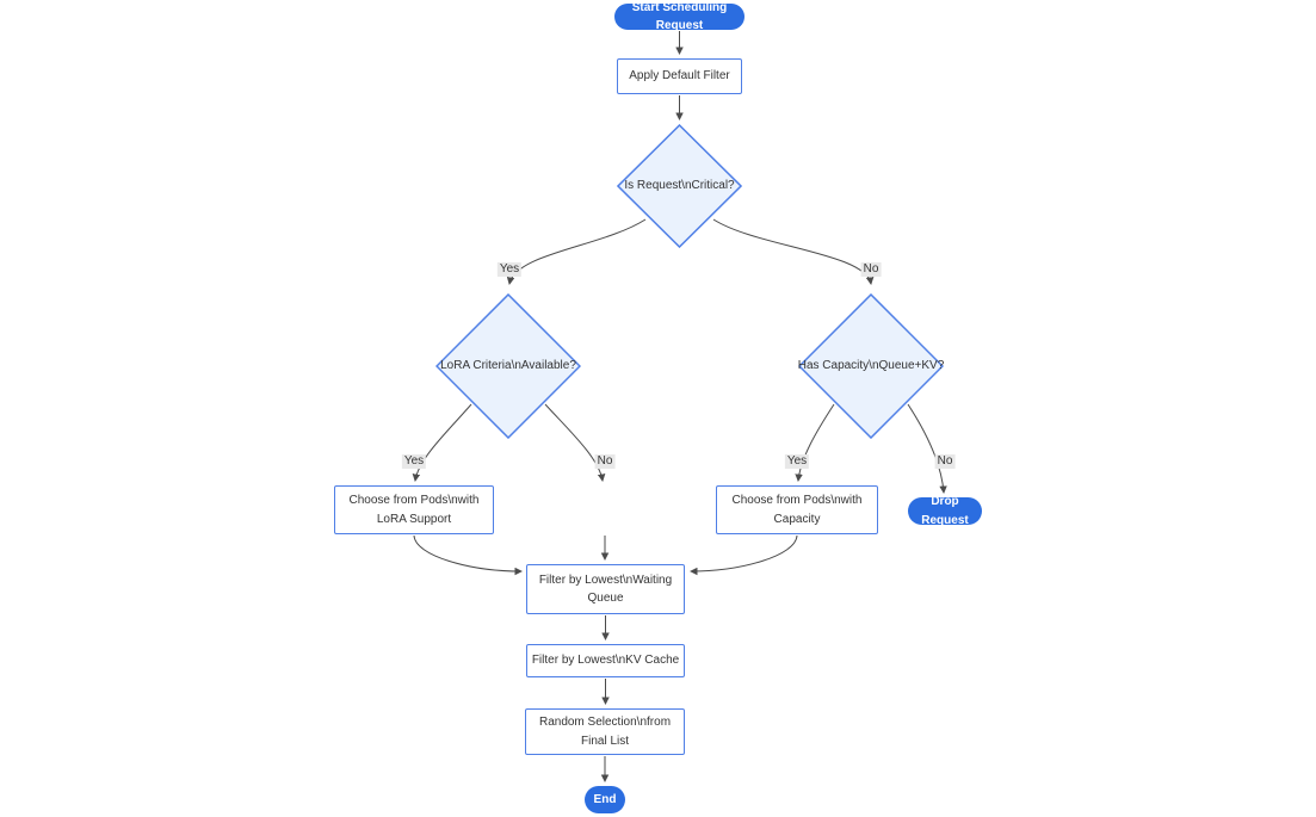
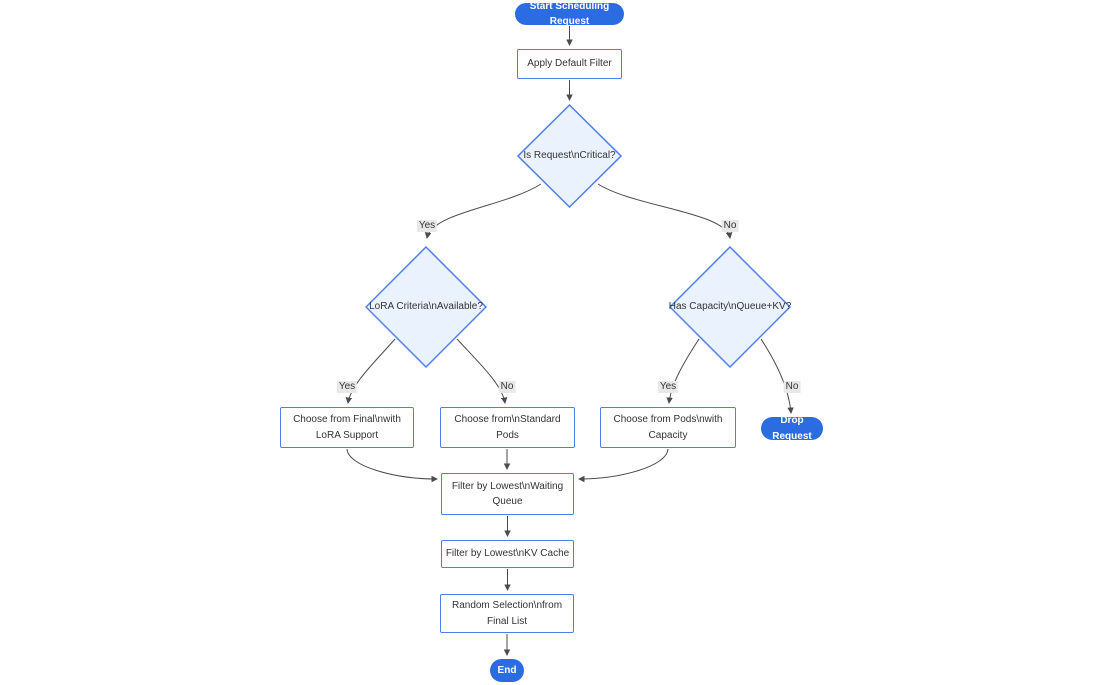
  Start Scheduling Request
  Apply Default Filter
  Is Request\nCritical?
  LoRA Criteria\nAvailable?
  Has Capacity\nQueue+KV?
- Choose from Pods\nwith LoRA Support
+ Choose from Final\nwith LoRA Support
+ Choose from\nStandard Pods
  Choose from Pods\nwith Capacity
  Drop Request
  Filter by Lowest\nWaiting Queue
  Filter by Lowest\nKV Cache
  Random Selection\nfrom Final List
  End
  Yes
  No
  Yes
  No
  Yes
  No
